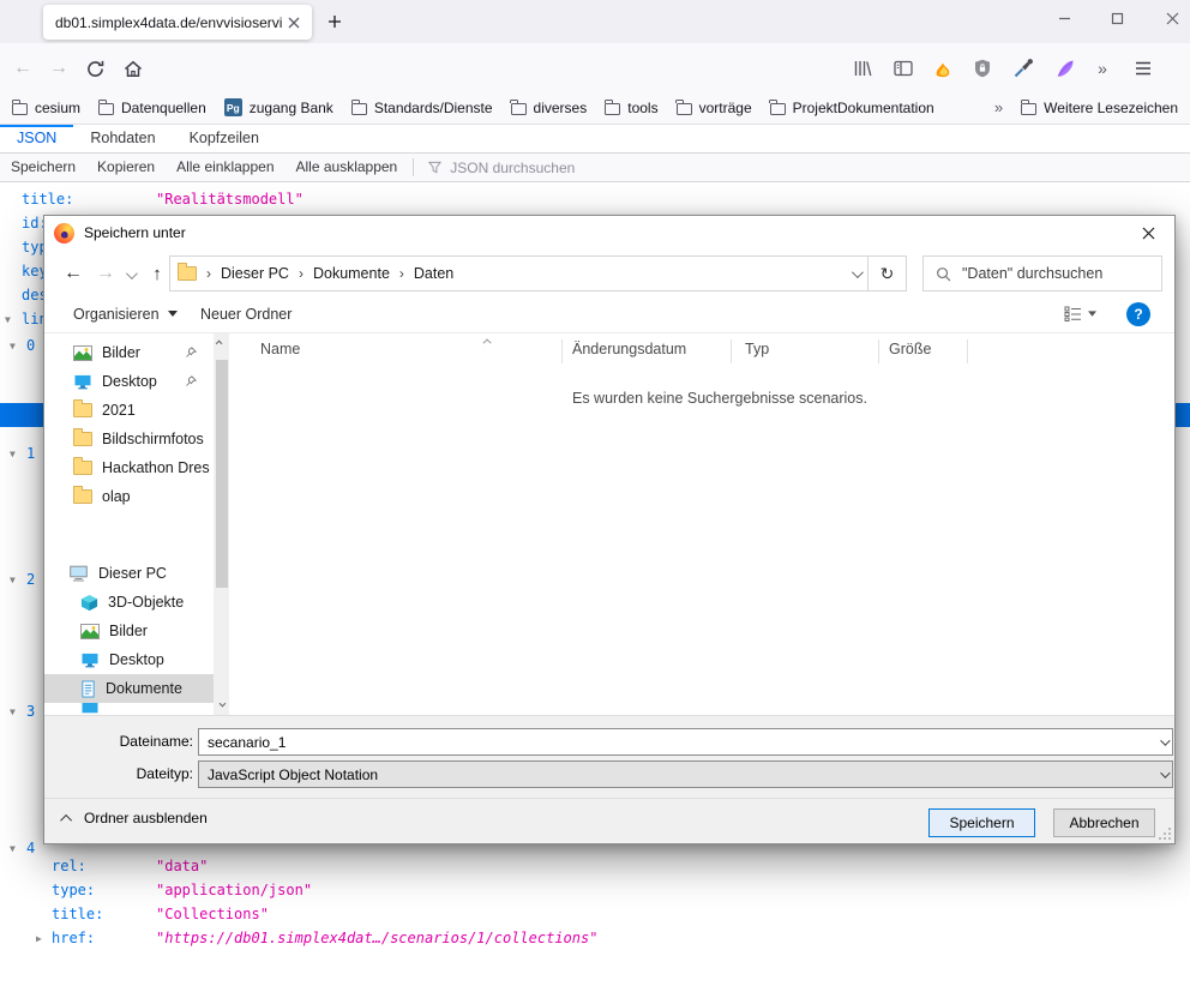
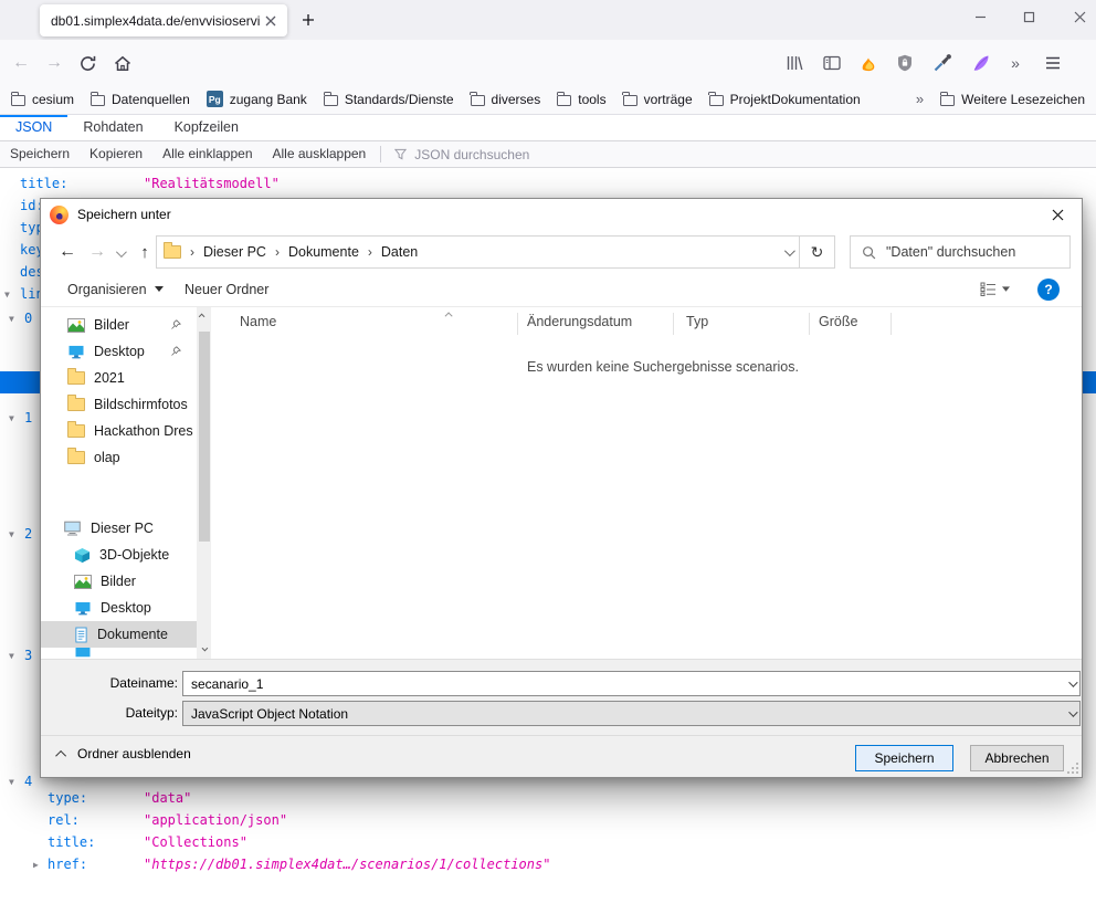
  db01.simplex4data.de/envvisioservi
  ←
  →
  »
  cesium
  Datenquellen
  Pg
  zugang Bank
  Standards/Dienste
  diverses
  tools
  vorträge
  ProjektDokumentation
  »
  Weitere Lesezeichen
  JSON
  Rohdaten
  Kopfzeilen
  Speichern
  Kopieren
  Alle einklappen
  Alle ausklappen
  JSON durchsuchen
  title:
  "Realitätsmodell"
  ▼
  ▼
  0
  ▼
  1
  ▼
  2
  ▼
  3
  ▼
  4
- rel:
+ type:
  "data"
- type:
+ rel:
  "application/json"
  title:
  "Collections"
  ▶
  href:
  "https://db01.simplex4dat…/scenarios/1/collections"
  Speichern unter
  ←
  →
  ↑
  ›
  Dieser PC
  ›
  Dokumente
  ›
  Daten
  ↻
  "Daten" durchsuchen
  Organisieren
  Neuer Ordner
  ?
  Bilder
  Desktop
  2021
  Bildschirmfotos
  Hackathon Dres
  olap
  Dieser PC
  3D-Objekte
  Bilder
  Desktop
  Dokumente
  Name
  Änderungsdatum
  Typ
  Größe
  Es wurden keine Suchergebnisse scenarios.
  Dateiname:
  secanario_1
  Dateityp:
  JavaScript Object Notation
  Ordner ausblenden
  Speichern
  Abbrechen
